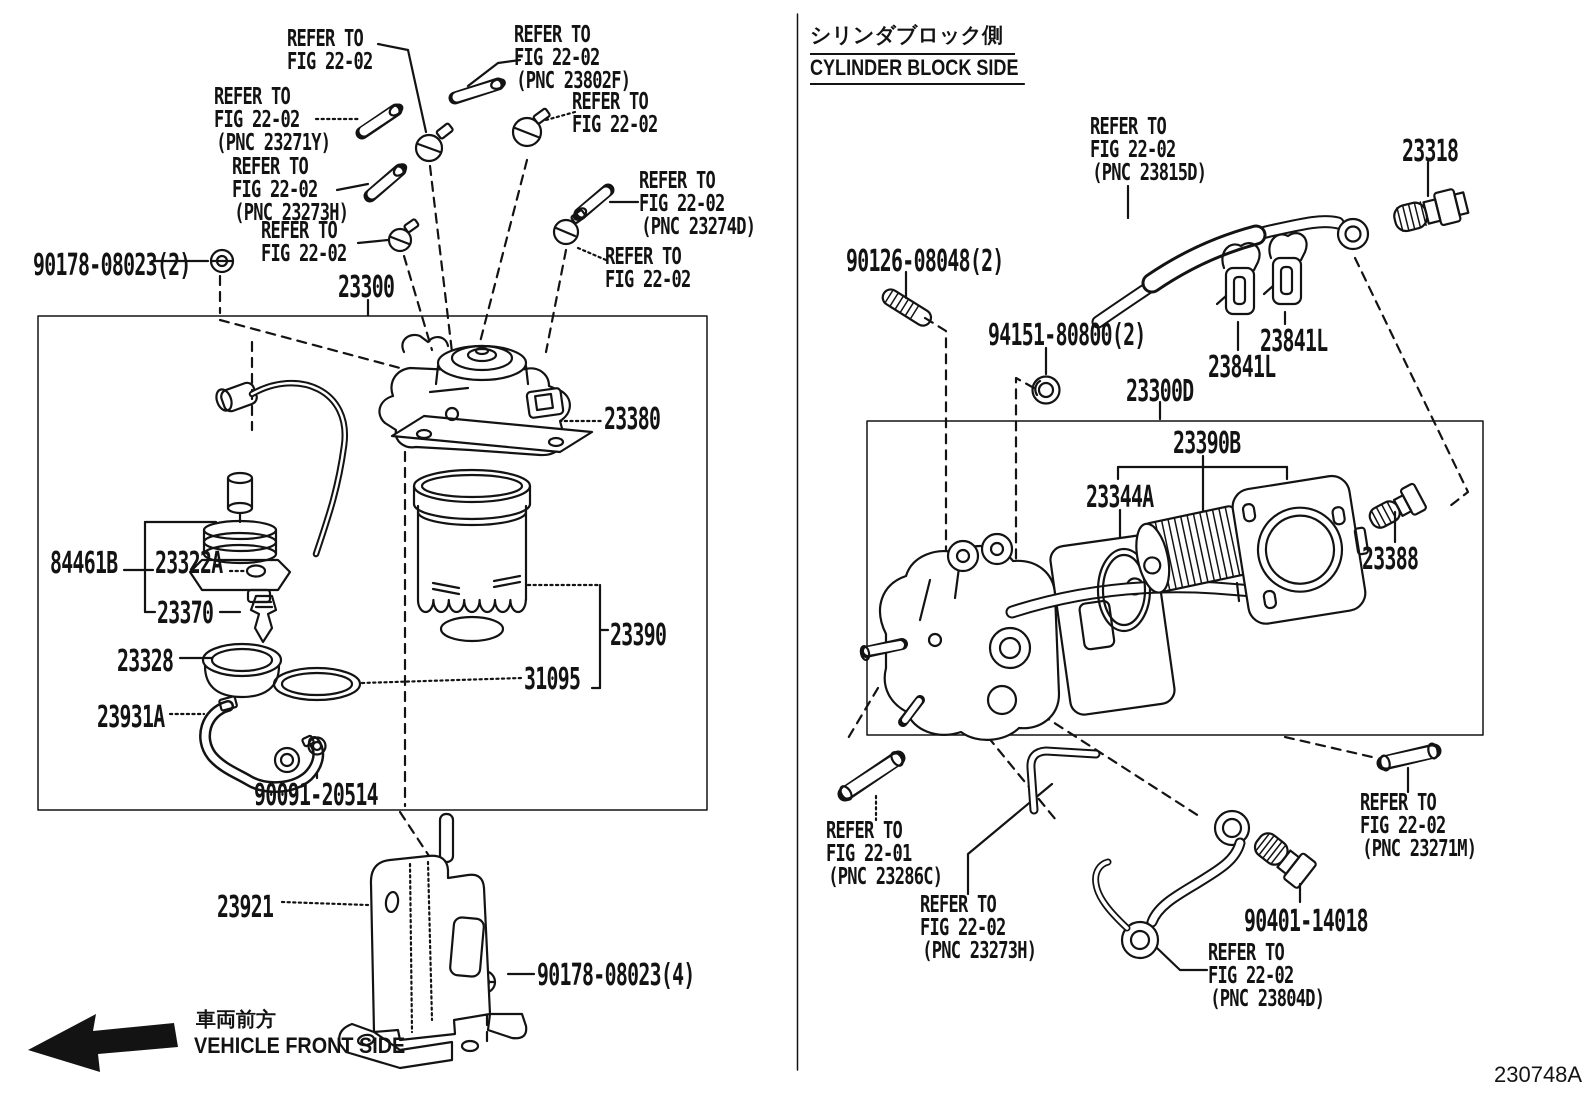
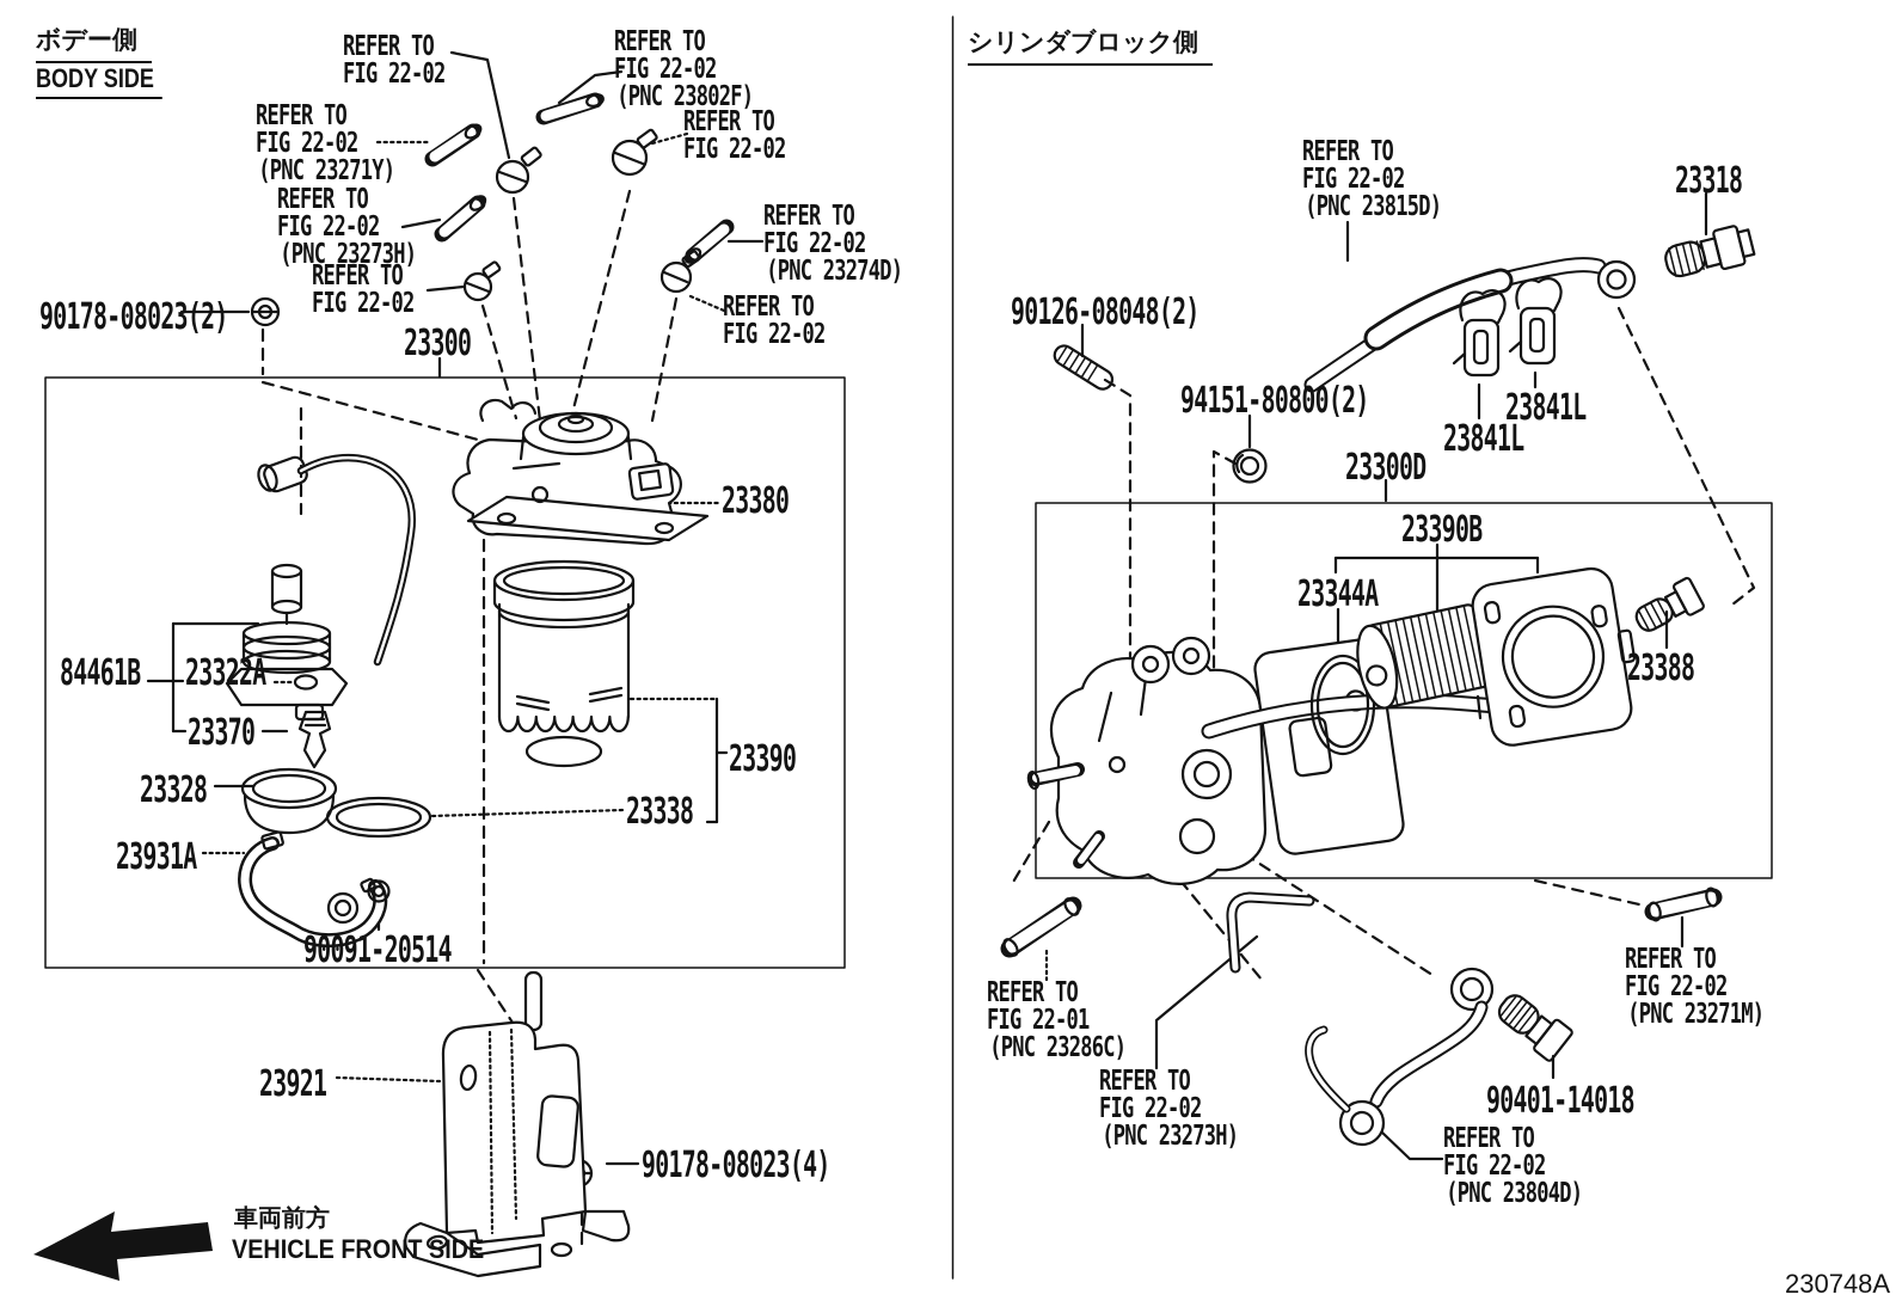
+ ボデー側
+ BODY SIDE
  シリンダブロック側
- CYLINDER BLOCK SIDE
  REFER TO
  FIG 22-02
  REFER TO
  FIG 22-02
  (PNC 23802F)
  REFER TO
  FIG 22-02
  (PNC 23271Y)
  REFER TO
  FIG 22-02
  (PNC 23273H)
  REFER TO
  FIG 22-02
  REFER TO
  FIG 22-02
  REFER TO
  FIG 22-02
  (PNC 23274D)
  REFER TO
  FIG 22-02
  REFER TO
  FIG 22-02
  (PNC 23815D)
  REFER TO
  FIG 22-01
  (PNC 23286C)
  REFER TO
  FIG 22-02
  (PNC 23273H)
  REFER TO
  FIG 22-02
  (PNC 23804D)
  REFER TO
  FIG 22-02
  (PNC 23271M)
  90178-08023(2)
  23300
  23380
  84461B
  23322A
  23370
  23328
  23931A
  90091-20514
  23390
- 31095
+ 23338
  23921
  90178-08023(4)
  90126-08048(2)
  94151-80800(2)
  23300D
  23390B
  23344A
  23318
  23841L
  23841L
  23388
  90401-14018
  車両前方
  VEHICLE FRONT SIDE
  230748A
